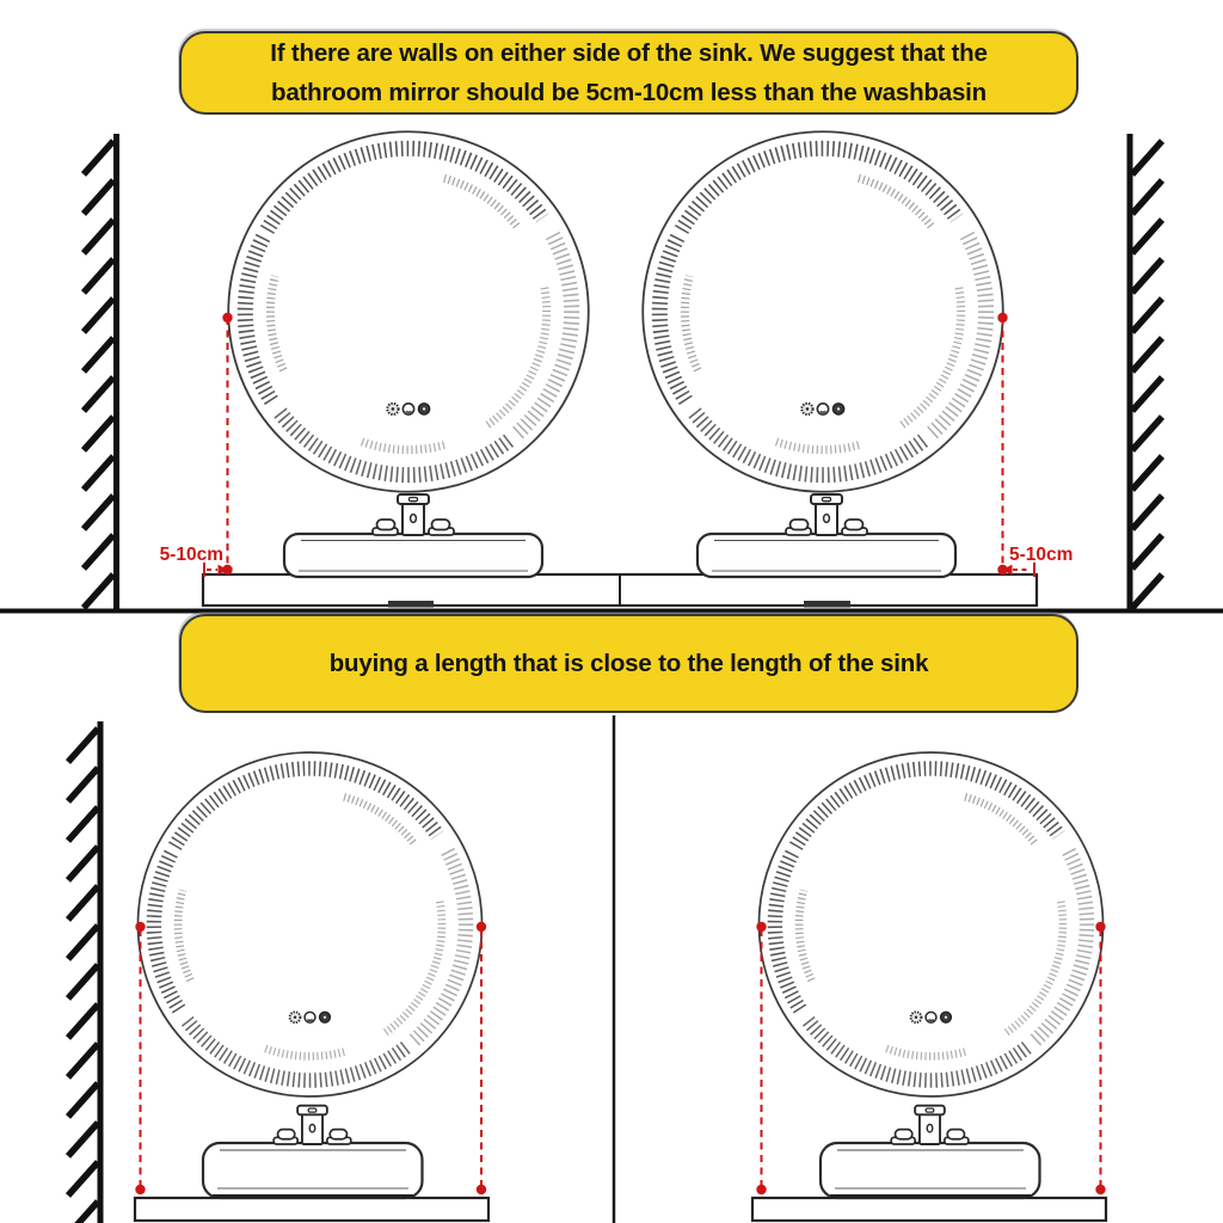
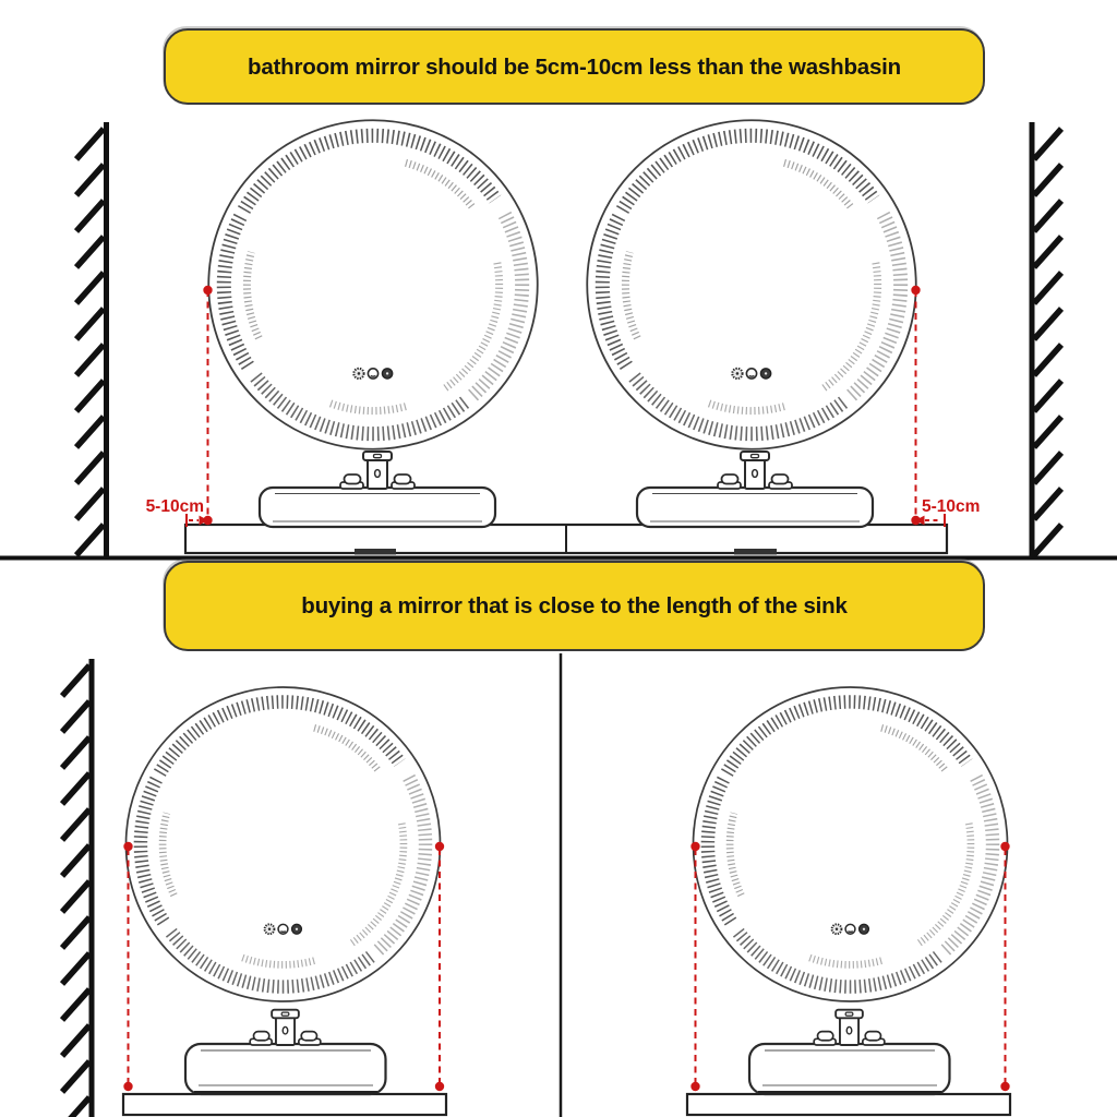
  5-10cm
  5-10cm
- If there are walls on either side of the sink. We suggest that the
  bathroom mirror should be 5cm-10cm less than the washbasin
- buying a length that is close to the length of the sink
+ buying a mirror that is close to the length of the sink
